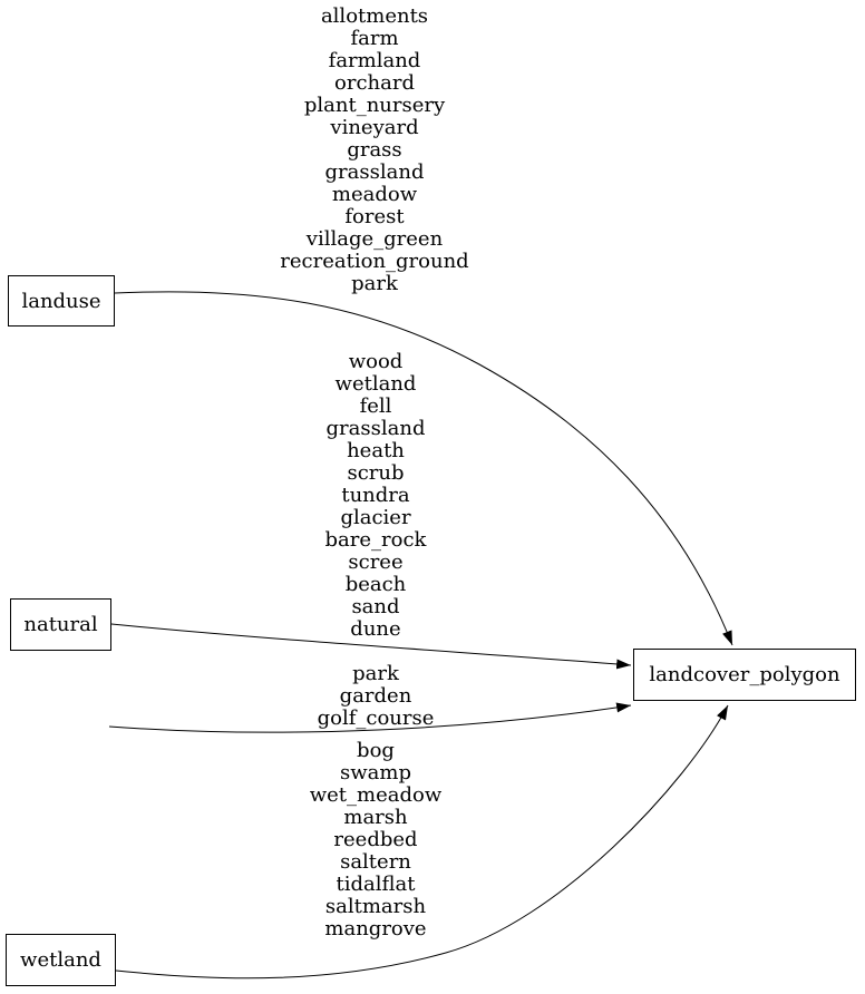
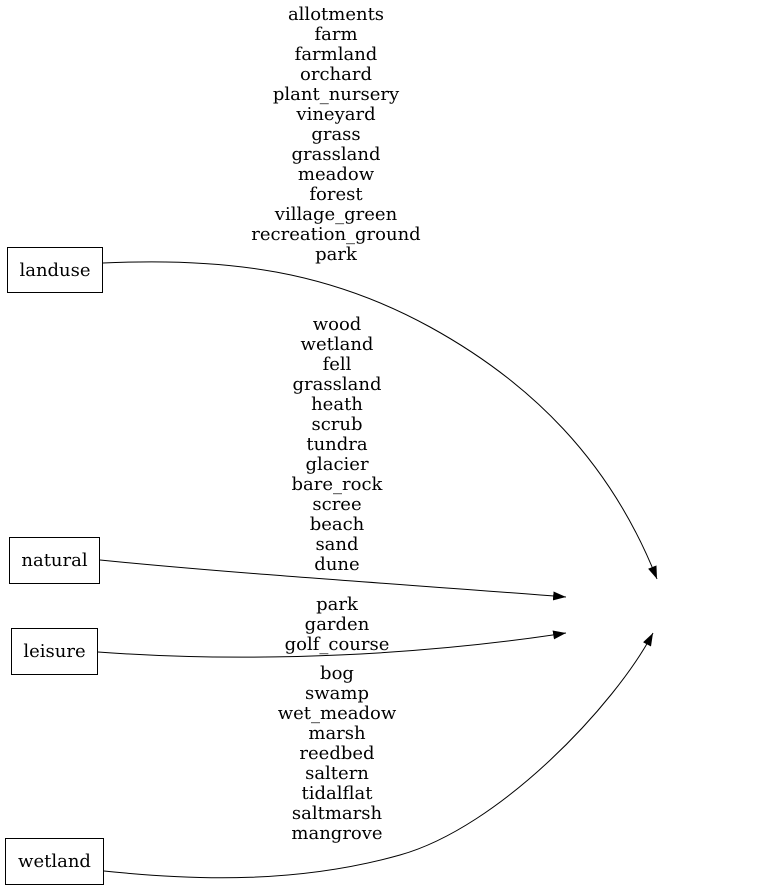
  landuse
  natural
+ leisure
  wetland
- landcover_polygon
  allotments
  farm
  farmland
  orchard
  plant_nursery
  vineyard
  grass
  grassland
  meadow
  forest
  village_green
  recreation_ground
  park
  wood
  wetland
  fell
  grassland
  heath
  scrub
  tundra
  glacier
  bare_rock
  scree
  beach
  sand
  dune
  park
  garden
  golf_course
  bog
  swamp
  wet_meadow
  marsh
  reedbed
  saltern
  tidalflat
  saltmarsh
  mangrove
